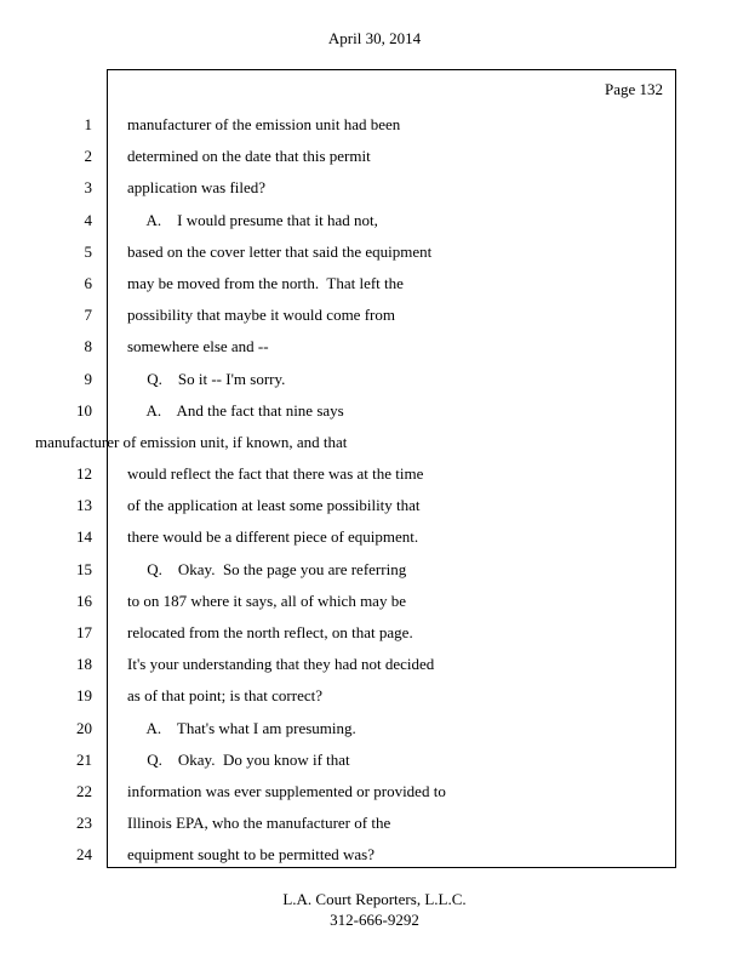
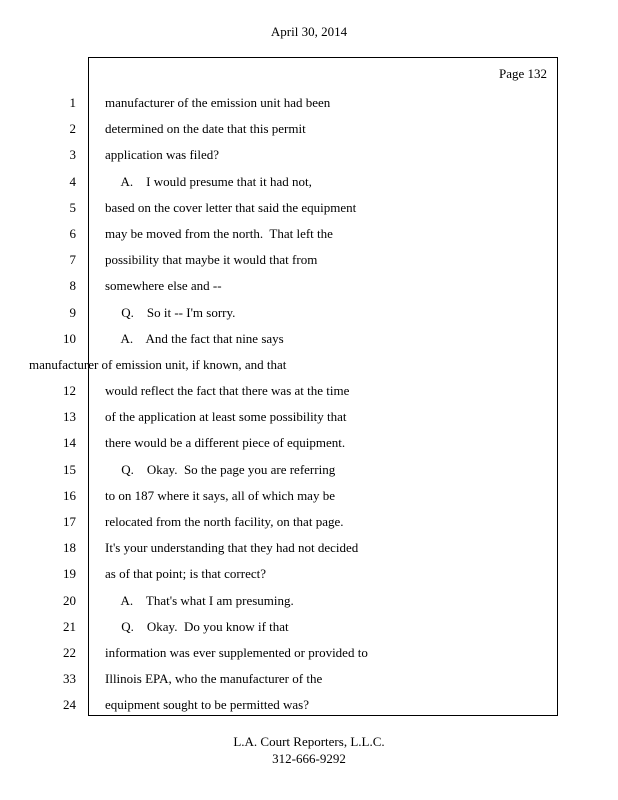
  April 30, 2014
  Page 132
  1
  manufacturer of the emission unit had been
  2
  determined on the date that this permit
  3
  application was filed?
  4
  A. I would presume that it had not,
  5
  based on the cover letter that said the equipment
  6
  may be moved from the north. That left the
  7
- possibility that maybe it would come from
+ possibility that maybe it would that from
  8
  somewhere else and --
  9
  Q. So it -- I'm sorry.
  10
  A. And the fact that nine says
  manufacturer of emission unit, if known, and that
  12
  would reflect the fact that there was at the time
  13
  of the application at least some possibility that
  14
  there would be a different piece of equipment.
  15
  Q. Okay. So the page you are referring
  16
  to on 187 where it says, all of which may be
  17
- relocated from the north reflect, on that page.
+ relocated from the north facility, on that page.
  18
  It's your understanding that they had not decided
  19
  as of that point; is that correct?
  20
  A. That's what I am presuming.
  21
  Q. Okay. Do you know if that
  22
  information was ever supplemented or provided to
- 23
+ 33
  Illinois EPA, who the manufacturer of the
  24
  equipment sought to be permitted was?
  L.A. Court Reporters, L.L.C.
  312-666-9292
